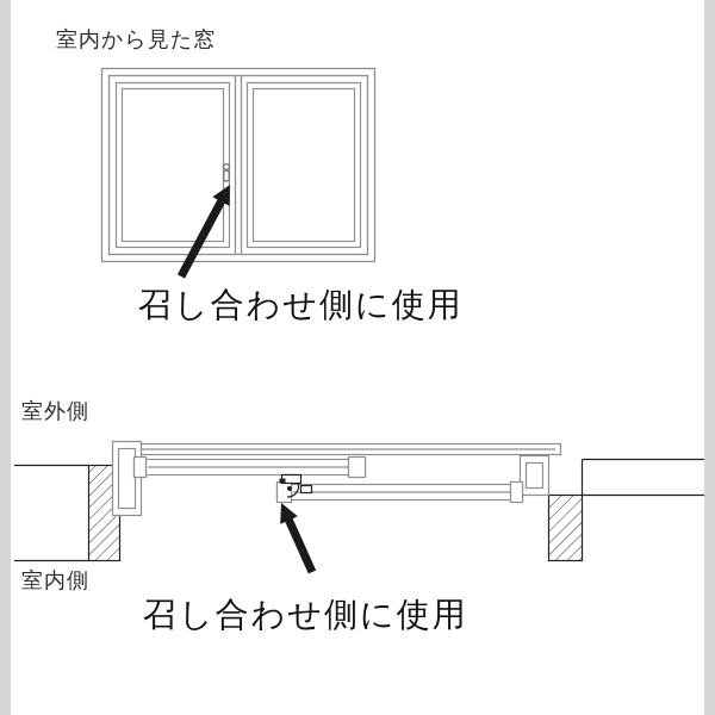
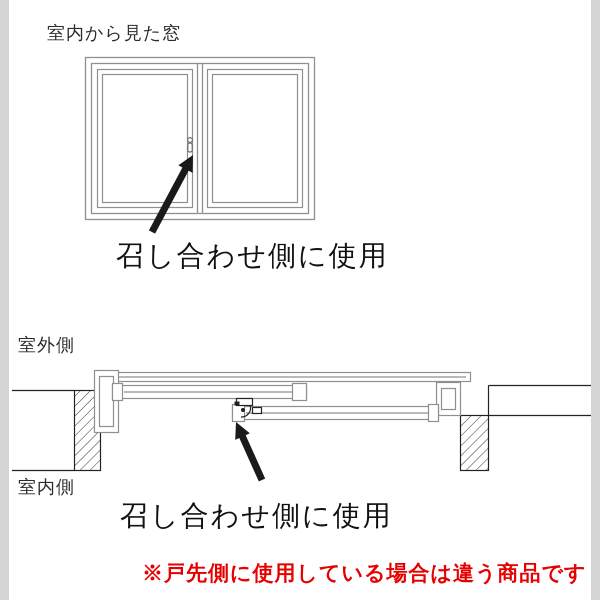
  室内から見た窓
  召し合わせ側に使用
  室外側
  室内側
  召し合わせ側に使用
+ ※戸先側に使用している場合は違う商品です
